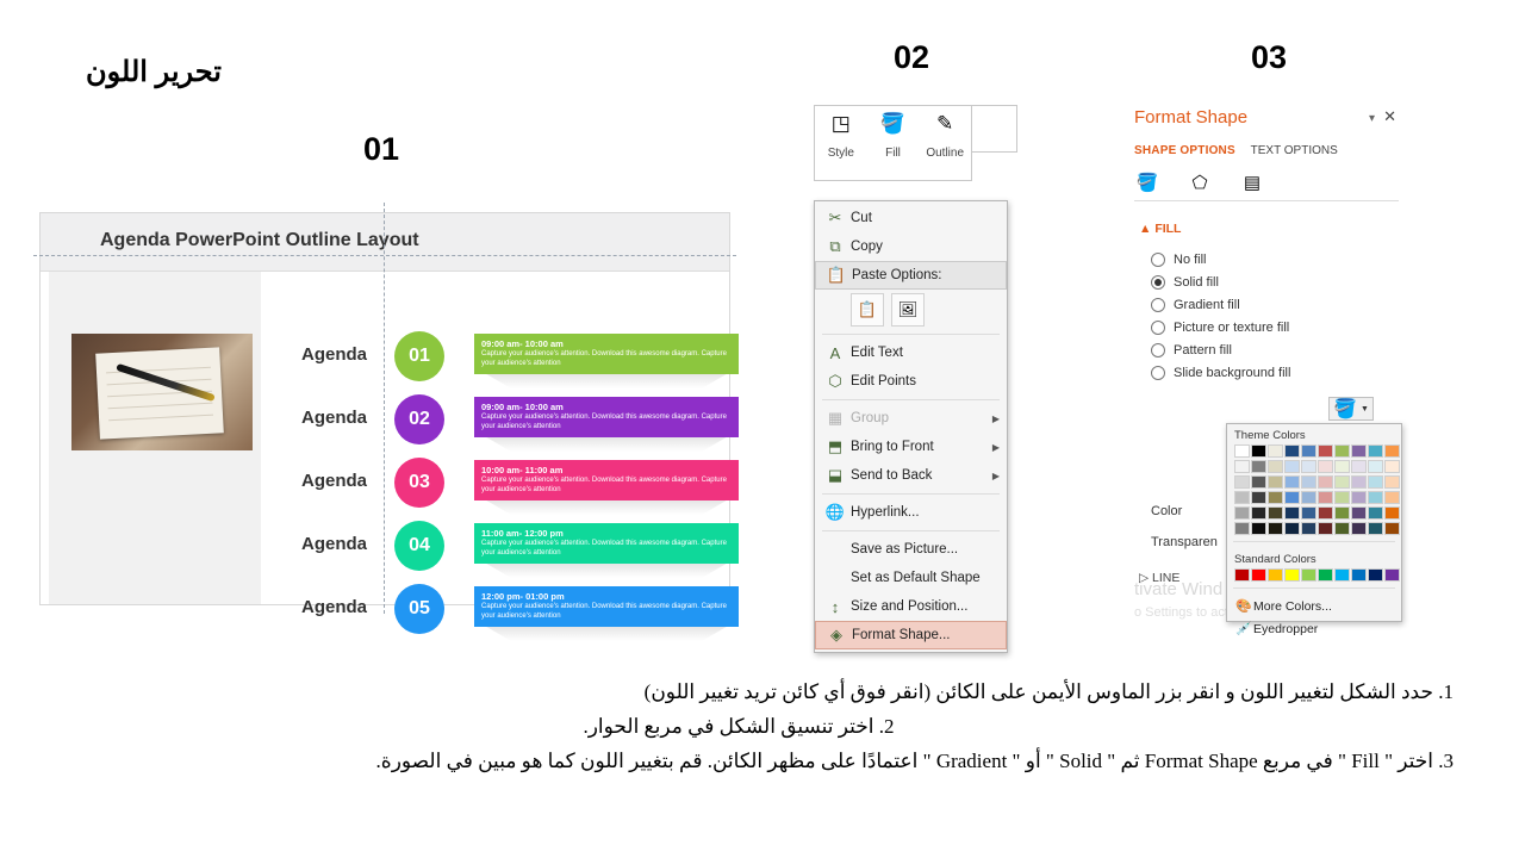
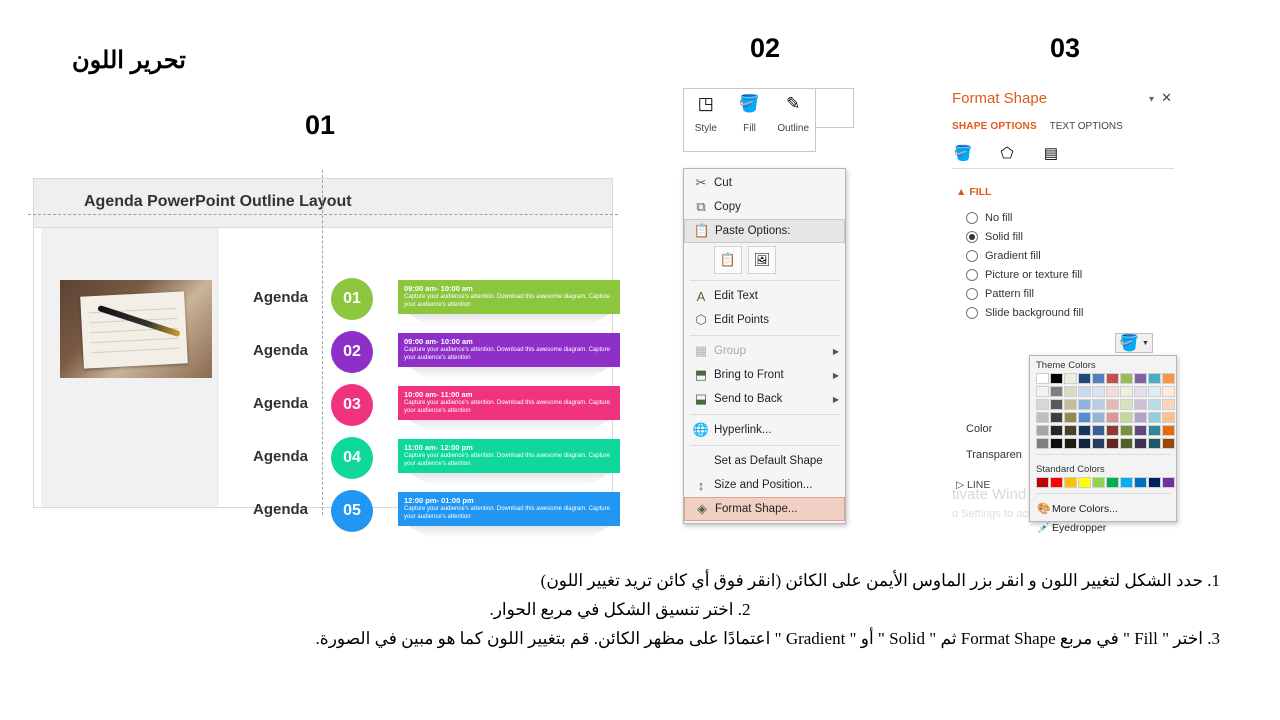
  تحرير اللون
  01
  02
  03
  Agenda PowerPoint Outline Layout
  Agenda
  09:00 am- 10:00 am
  01
  Agenda
  09:00 am- 10:00 am
  02
  Agenda
  10:00 am- 11:00 am
  03
  Agenda
  11:00 am- 12:00 pm
  04
  Agenda
  12:00 pm- 01:00 pm
  05
  ◳
  Style
  🪣
  Fill
  ✎
  Outline
  ✂
  Cut
  ⧉
  Copy
  📋
  Paste Options:
  📋
  🖼
  A
  Edit Text
  ⬡
  Edit Points
  ▦
  Group
  ▶
  ⬒
  Bring to Front
  ▶
  ⬓
  Send to Back
  ▶
  🌐
  Hyperlink...
- Save as Picture...
  Set as Default Shape
  ↕
  Size and Position...
  ◈
  Format Shape...
  Format Shape
  ▾
  ✕
  SHAPE OPTIONS TEXT OPTIONS
  🪣
  ⬠
  ▤
  ▲ FILL
  No fill
  Solid fill
  Gradient fill
  Picture or texture fill
  Pattern fill
  Slide background fill
  Color
  Transparen
  ▷ LINE
  🪣
  tivate Wind
  Theme Colors
  Standard Colors
  🎨
  More Colors...
  💉
  Eyedropper
  1. حدد الشكل لتغيير اللون و انقر بزر الماوس الأيمن على الكائن (انقر فوق أي كائن تريد تغيير اللون)
  2. اختر تنسيق الشكل في مربع الحوار.
  3. اختر " Fill " في مربع Format Shape ثم " Solid " أو " Gradient " اعتمادًا على مظهر الكائن. قم بتغيير اللون كما هو مبين في الصورة.
